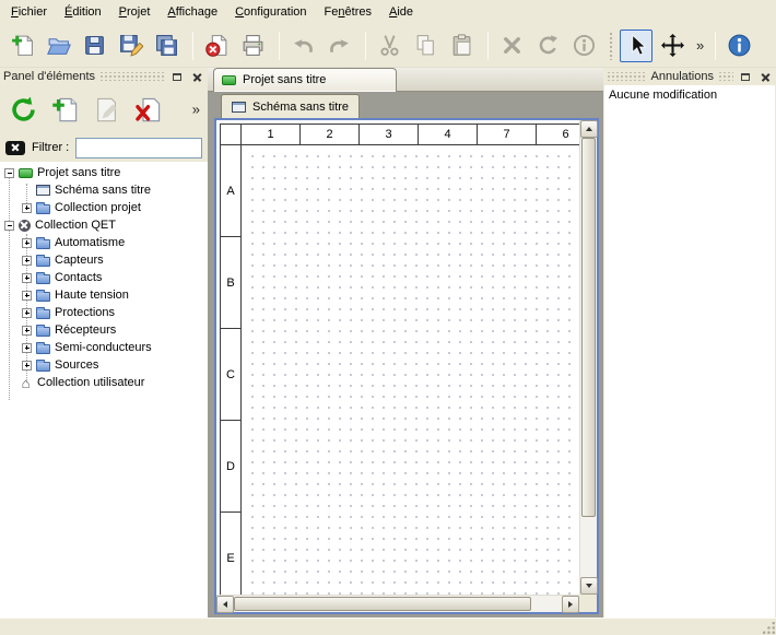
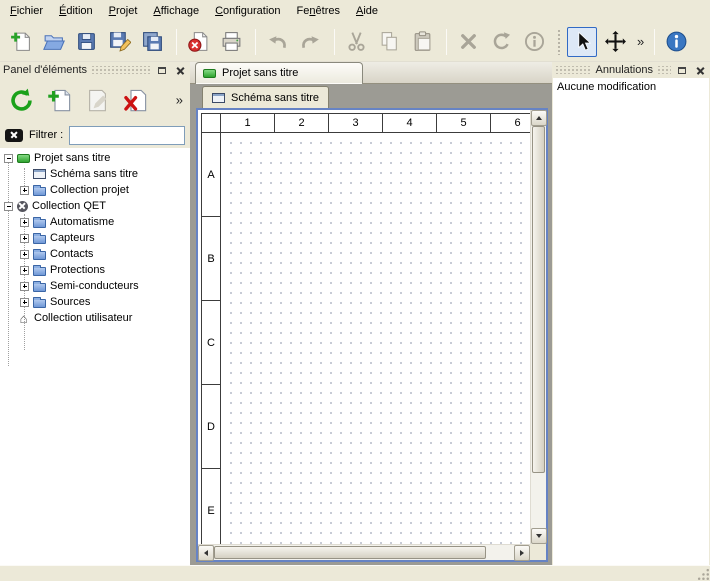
  Fichier
  Édition
  Projet
  Affichage
  Configuration
  Fenêtres
  Aide
  »
  Panel d'éléments
  »
  Filtrer :
  Projet sans titre
  Schéma sans titre
  Collection projet
  Collection QET
  Automatisme
  Capteurs
  Contacts
- Haute tension
  Protections
- Récepteurs
  Semi-conducteurs
  Sources
  ⌂
  Collection utilisateur
  Projet sans titre
  Schéma sans titre
  1
  2
  3
  4
- 7
+ 5
  6
  A
  B
  C
  D
  E
  Annulations
  Aucune modification
